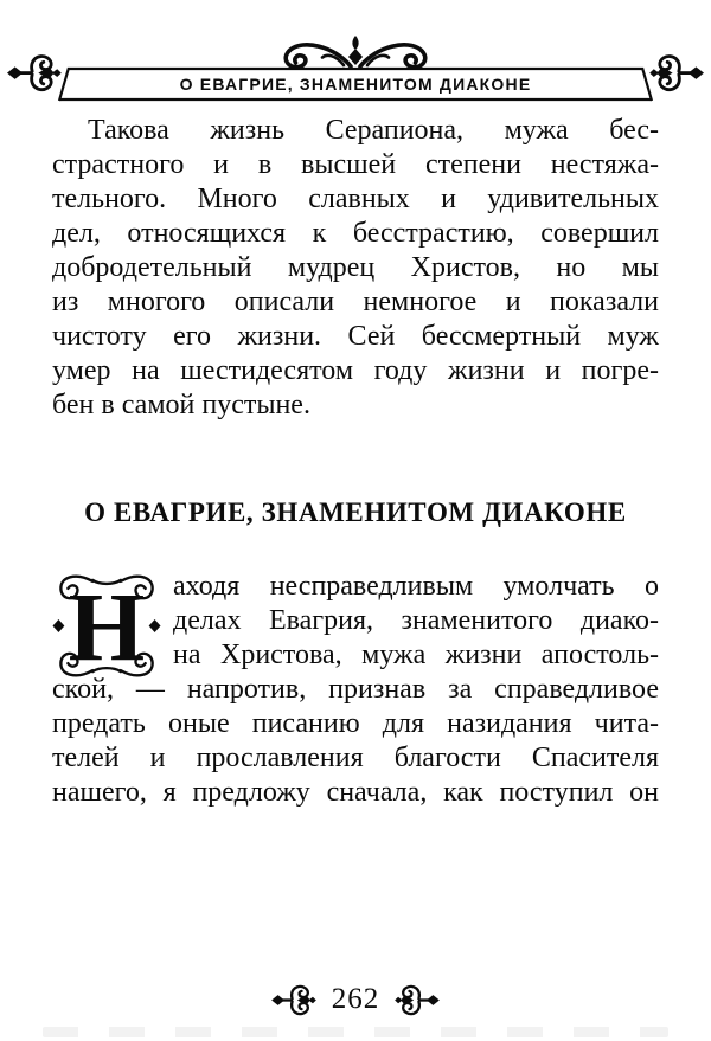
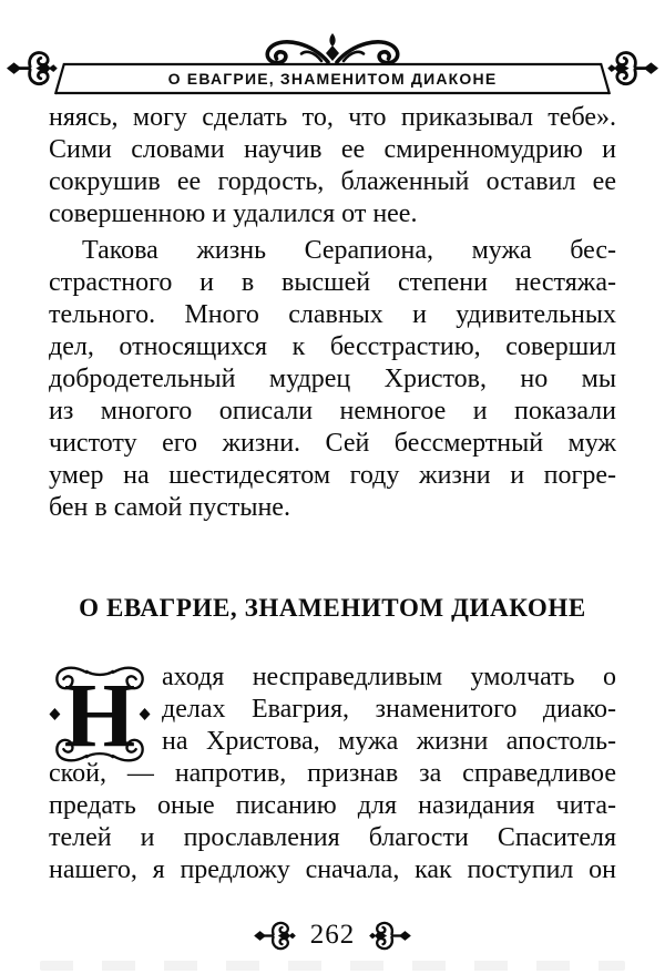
  О ЕВАГРИЕ, ЗНАМЕНИТОМ ДИАКОНЕ
+ няясь, могу сделать то, что приказывал тебе».
+ Сими словами научив ее смиренномудрию и
+ сокрушив ее гордость, блаженный оставил ее
+ совершенною и удалился от нее.
  Такова жизнь Серапиона, мужа бес-
  страстного и в высшей степени нестяжа-
  тельного. Много славных и удивительных
  дел, относящихся к бесстрастию, совершил
  добродетельный мудрец Христов, но мы
  из многого описали немногое и показали
  чистоту его жизни. Сей бессмертный муж
  умер на шестидесятом году жизни и погре-
  бен в самой пустыне.
  О ЕВАГРИЕ, ЗНАМЕНИТОМ ДИАКОНЕ
  Н
  аходя несправедливым умолчать о
  делах Евагрия, знаменитого диако-
  на Христова, мужа жизни апостоль-
  ской, — напротив, признав за справедливое
  предать оные писанию для назидания чита-
  телей и прославления благости Спасителя
  нашего, я предложу сначала, как поступил он
  262
